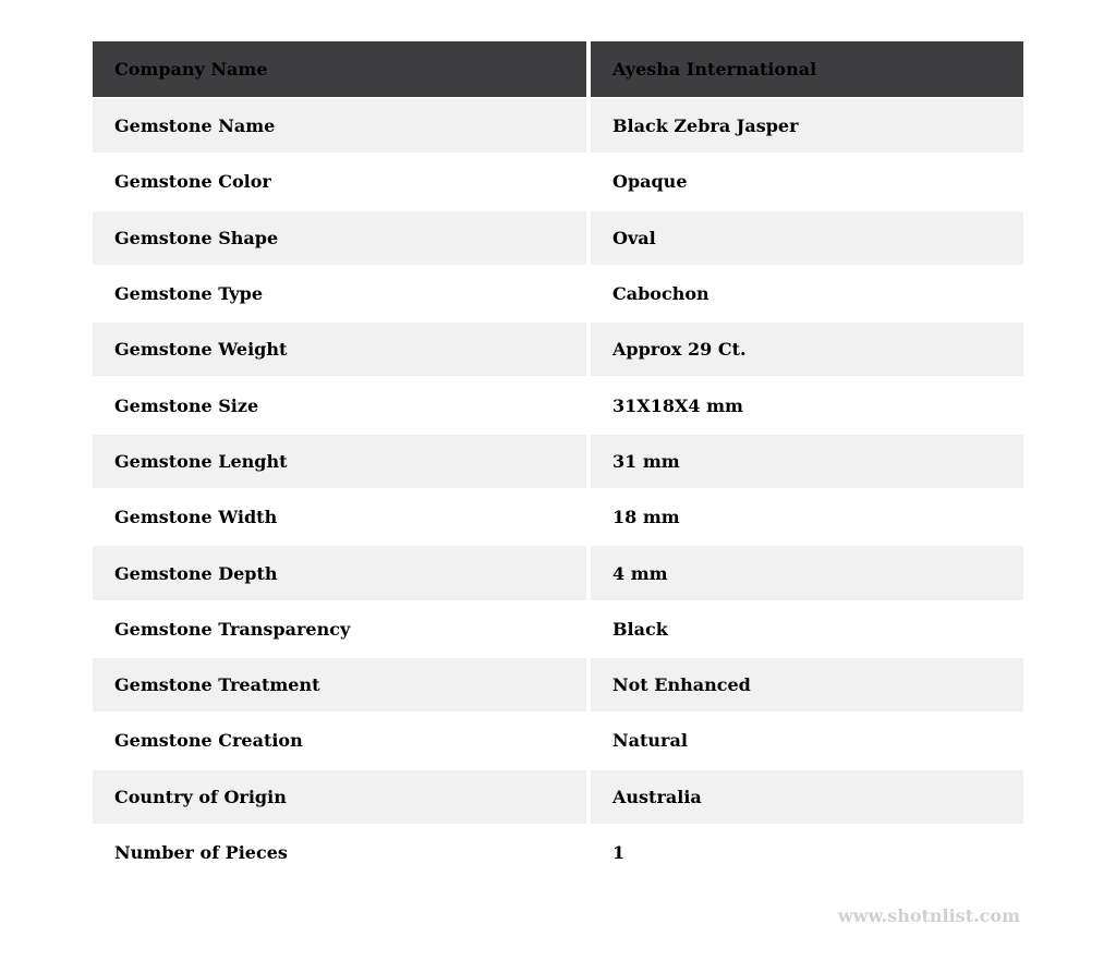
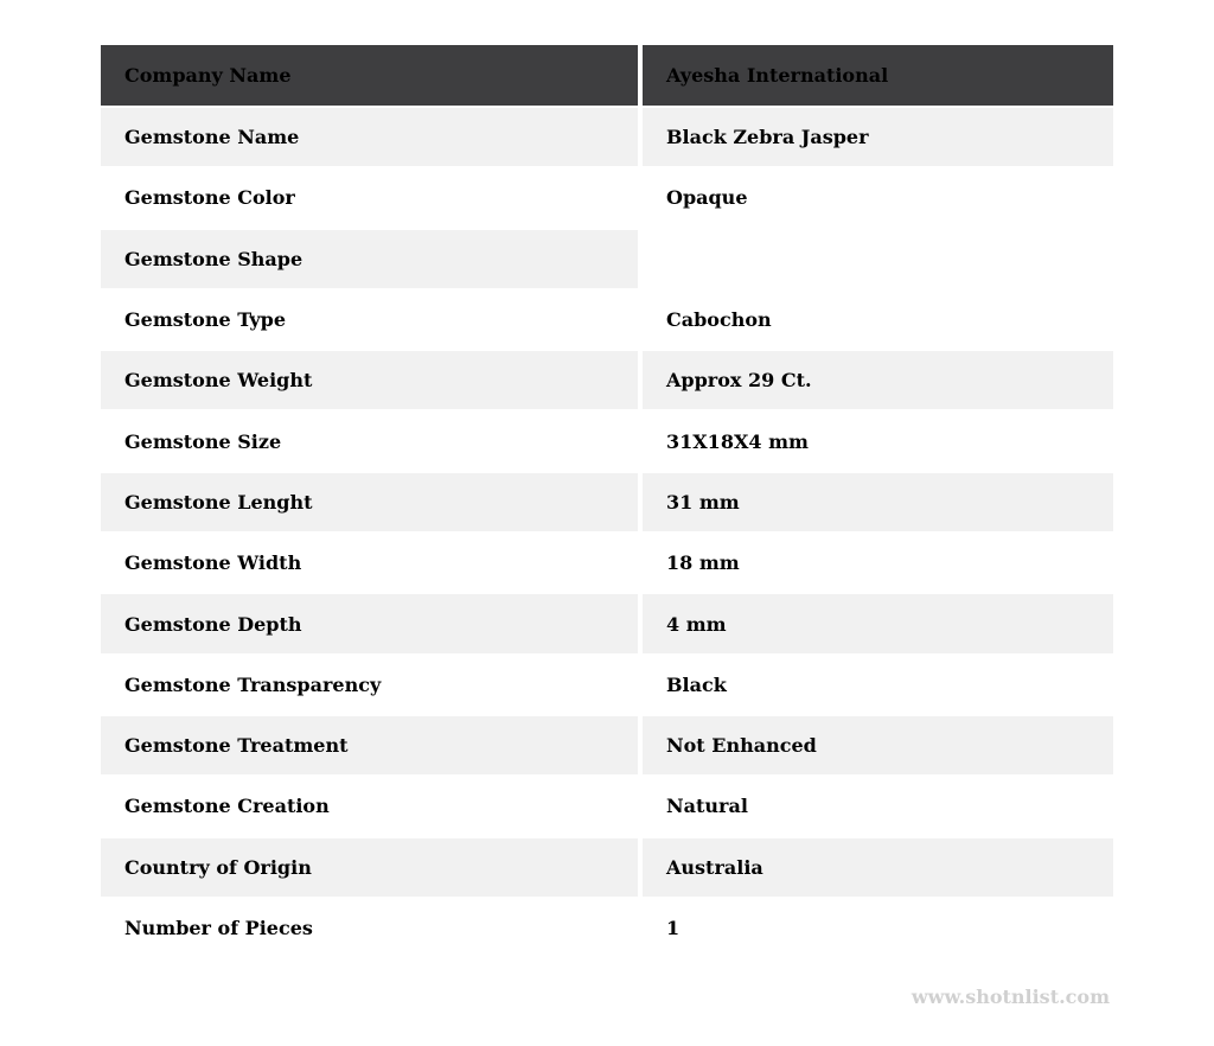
  Company Name
  Ayesha International
  Gemstone Name
  Black Zebra Jasper
  Gemstone Color
  Opaque
  Gemstone Shape
- Oval
  Gemstone Type
  Cabochon
  Gemstone Weight
  Approx 29 Ct.
  Gemstone Size
  31X18X4 mm
  Gemstone Lenght
  31 mm
  Gemstone Width
  18 mm
  Gemstone Depth
  4 mm
  Gemstone Transparency
  Black
  Gemstone Treatment
  Not Enhanced
  Gemstone Creation
  Natural
  Country of Origin
  Australia
  Number of Pieces
  1
  www.shotnlist.com
